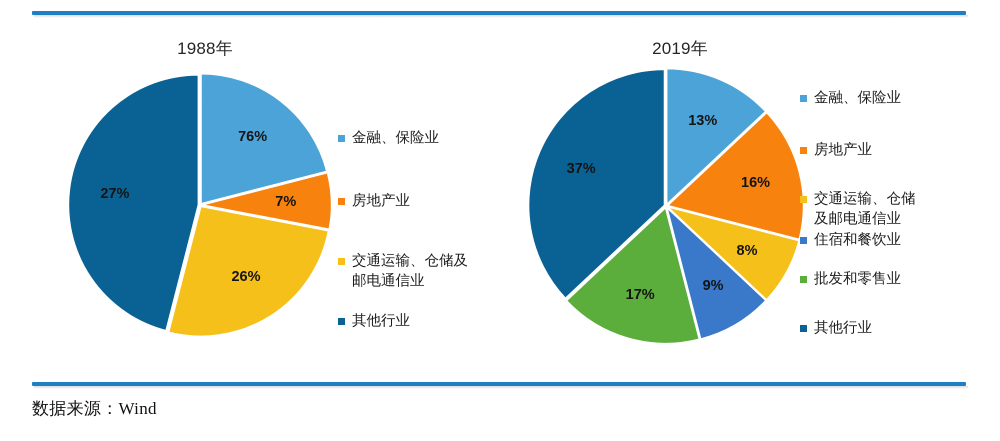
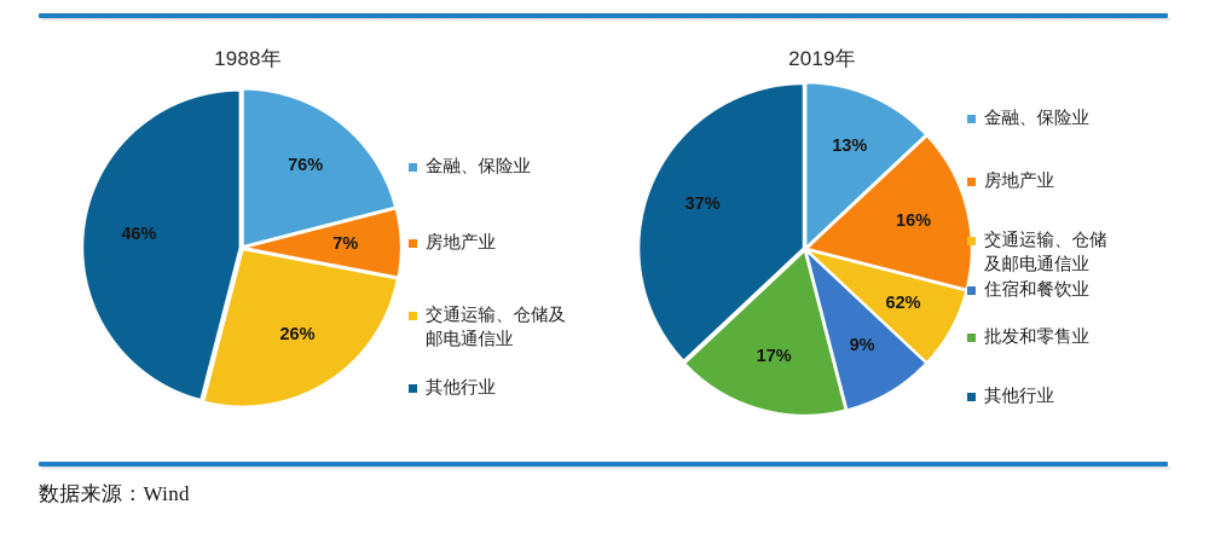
  1988年
  76%
  7%
  26%
- 27%
+ 46%
  金融、保险业
  房地产业
  交通运输、仓储及
  邮电通信业
  其他行业
  2019年
  13%
  16%
- 8%
+ 62%
  9%
  17%
  37%
  金融、保险业
  房地产业
  交通运输、仓储
  及邮电通信业
  住宿和餐饮业
  批发和零售业
  其他行业
  数据来源：Wind
